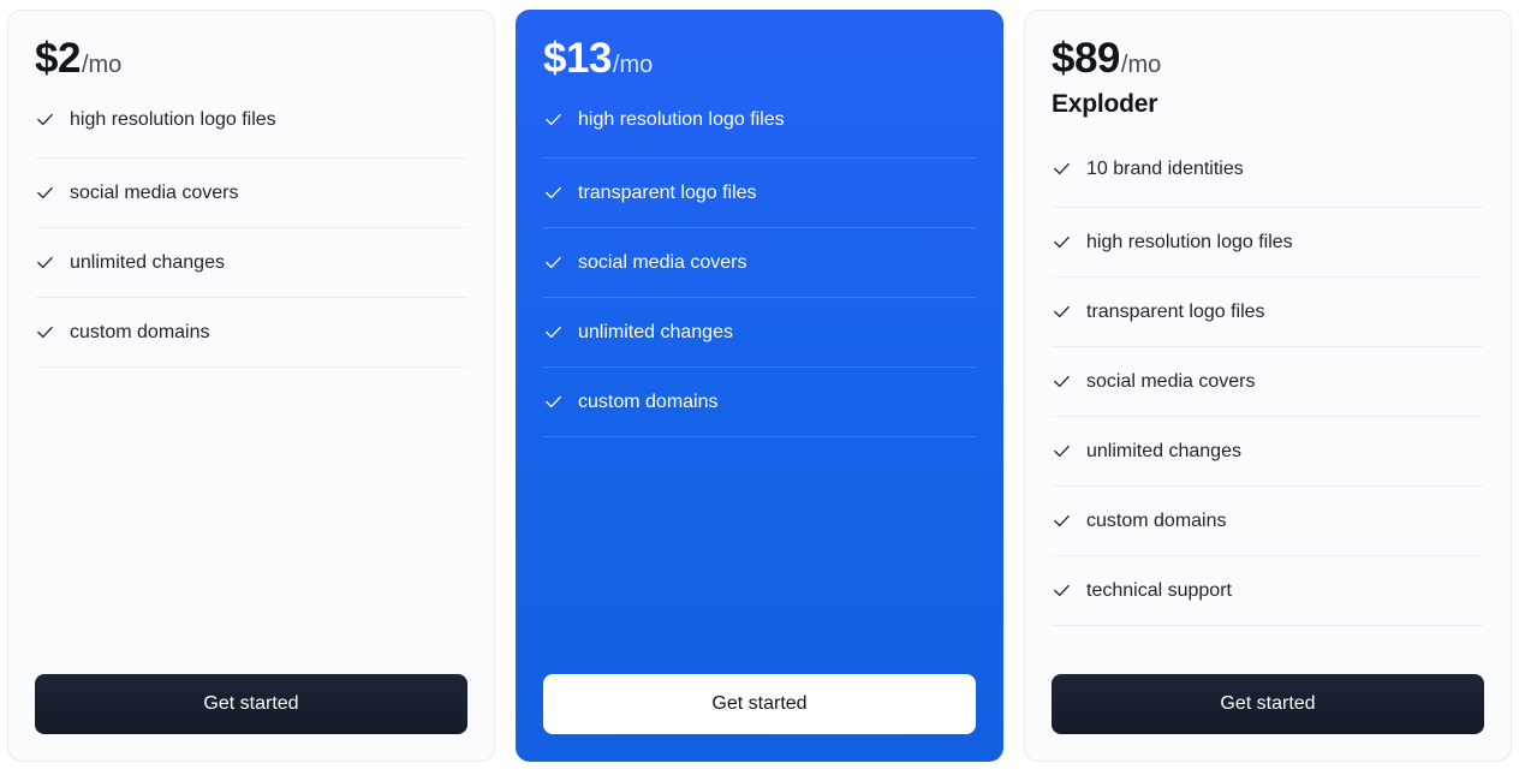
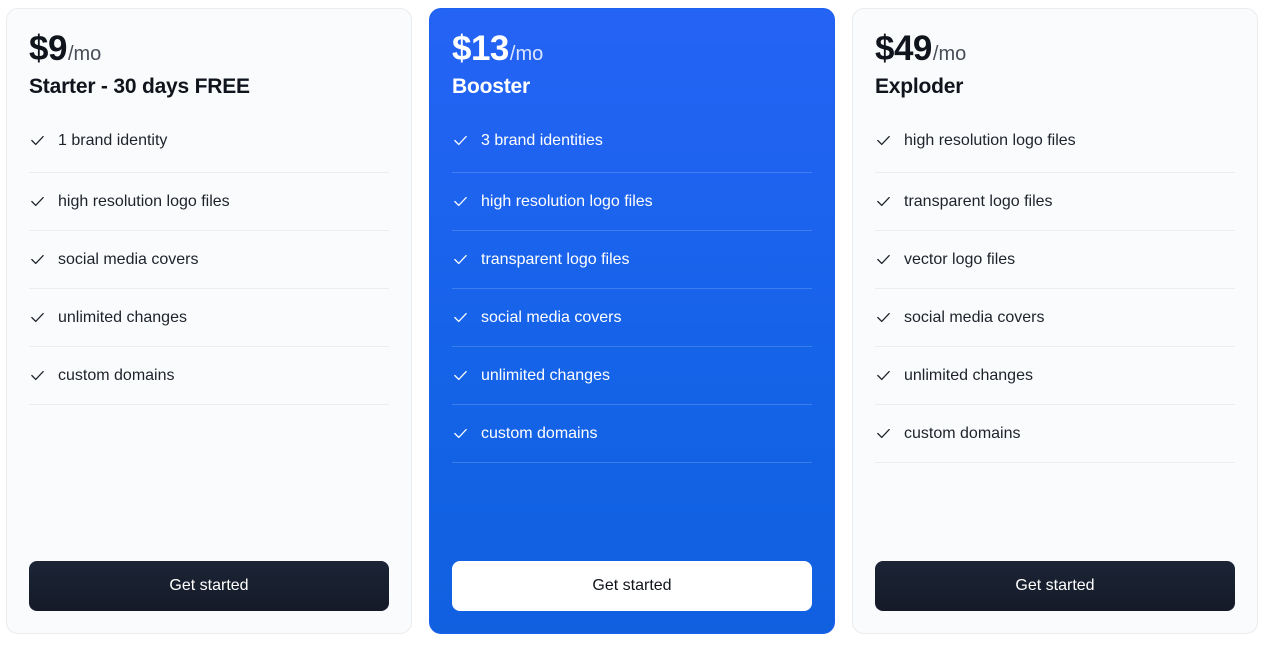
- $2
+ $9
  /mo
+ Starter - 30 days FREE
+ 1 brand identity
  high resolution logo files
  social media covers
  unlimited changes
  custom domains
  Get started
  $13
  /mo
+ Booster
+ 3 brand identities
  high resolution logo files
  transparent logo files
  social media covers
  unlimited changes
  custom domains
  Get started
- $89
+ $49
  /mo
  Exploder
- 10 brand identities
  high resolution logo files
  transparent logo files
+ vector logo files
  social media covers
  unlimited changes
  custom domains
- technical support
  Get started
